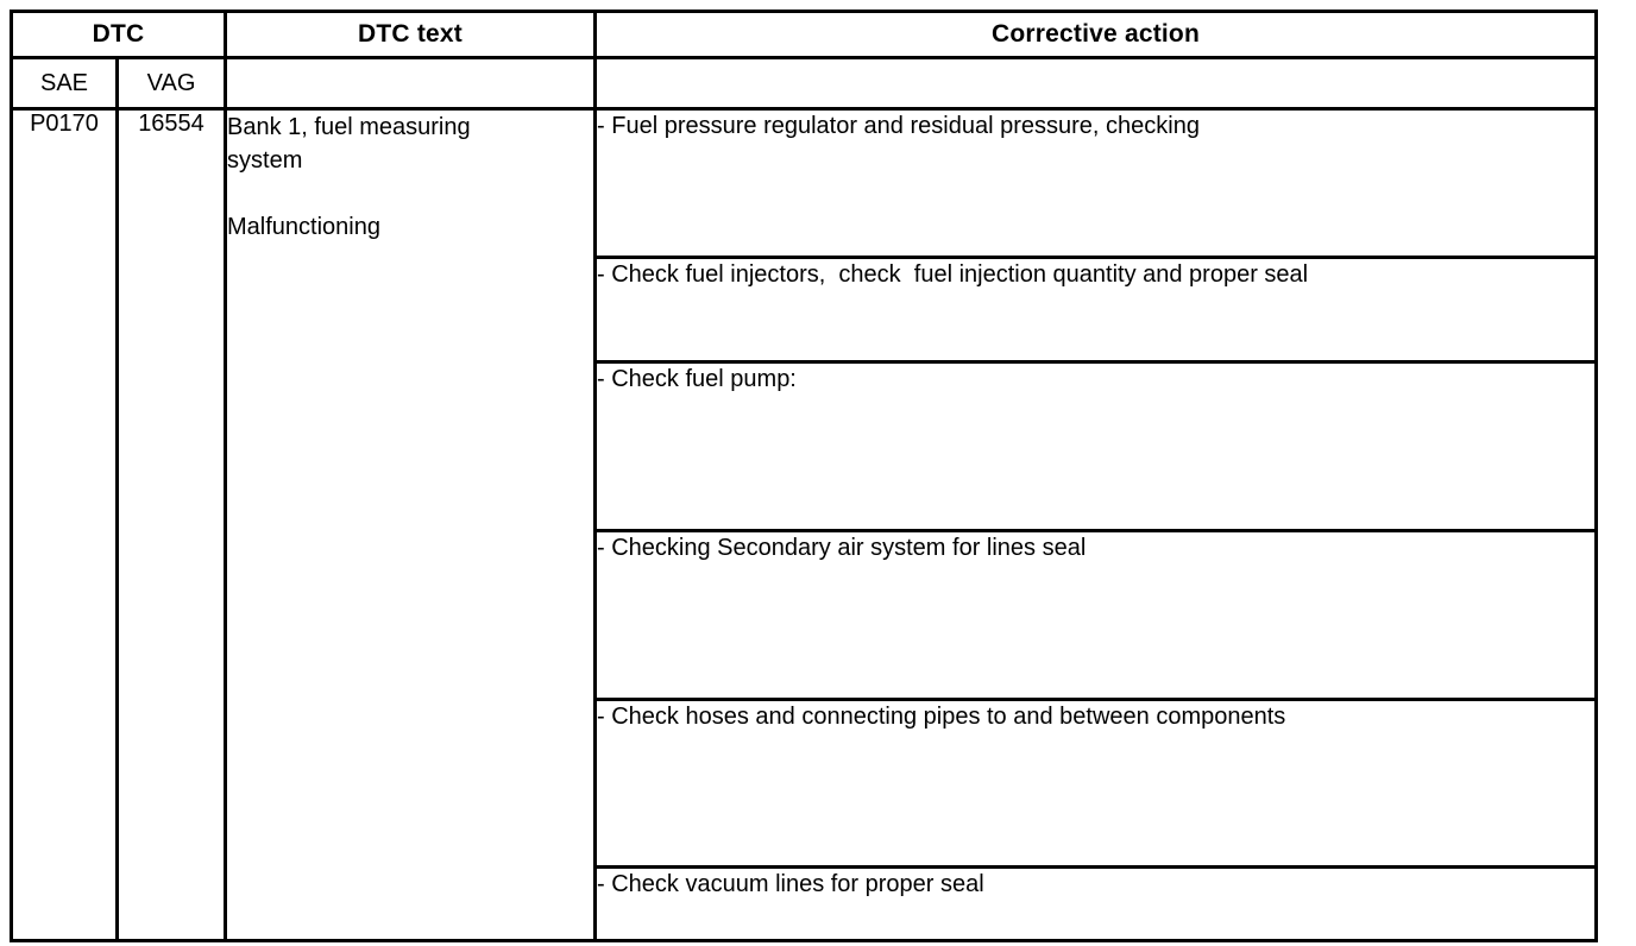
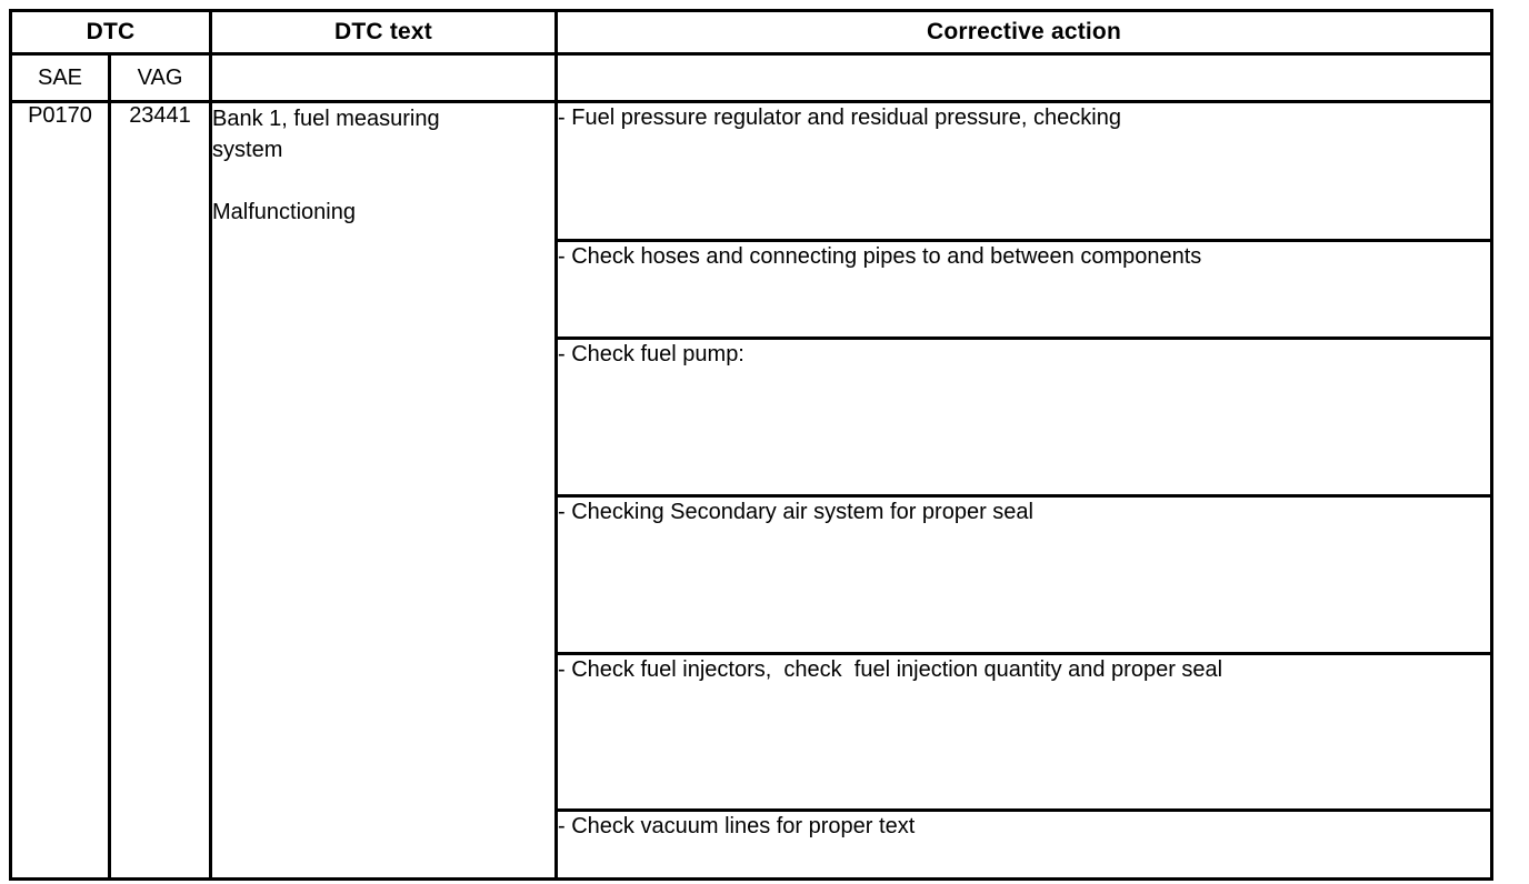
  DTC	DTC text	Corrective action
  SAE	VAG
- P0170	16554	Bank 1, fuel measuring system Malfunctioning	- Fuel pressure regulator and residual pressure, checking
+ P0170	23441	Bank 1, fuel measuring system Malfunctioning	- Fuel pressure regulator and residual pressure, checking
- - Check fuel injectors, check fuel injection quantity and proper seal
+ - Check hoses and connecting pipes to and between components
  - Check fuel pump:
- - Checking Secondary air system for lines seal
+ - Checking Secondary air system for proper seal
- - Check hoses and connecting pipes to and between components
+ - Check fuel injectors, check fuel injection quantity and proper seal
- - Check vacuum lines for proper seal
+ - Check vacuum lines for proper text
